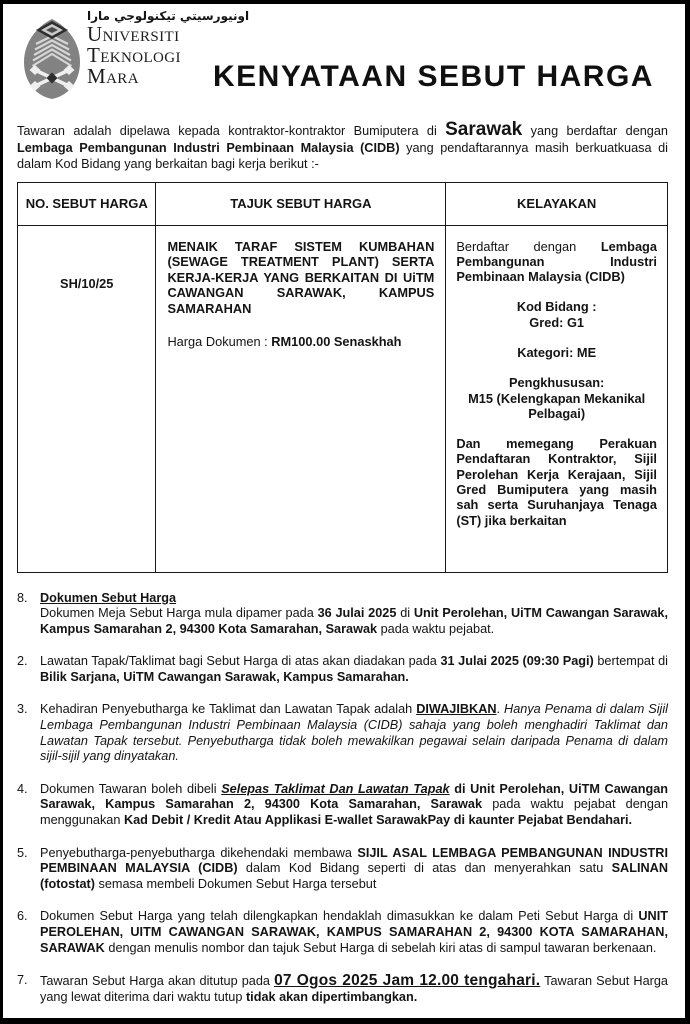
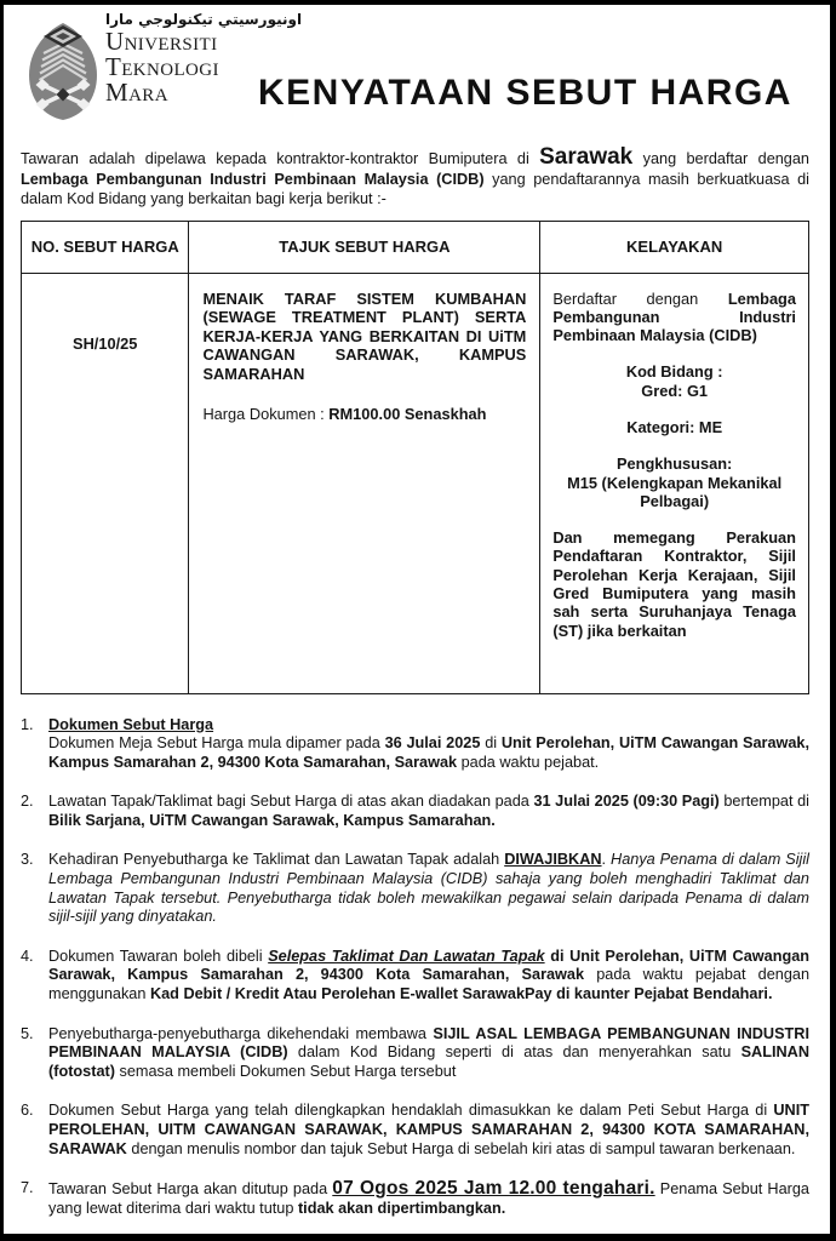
  اونيورسيتي تيكنولوجي مارا
  Universiti
  Teknologi
  Mara
  KENYATAAN SEBUT HARGA
  Tawaran adalah dipelawa kepada kontraktor-kontraktor Bumiputera di Sarawak yang berdaftar dengan Lembaga Pembangunan Industri Pembinaan Malaysia (CIDB) yang pendaftarannya masih berkuatkuasa di dalam Kod Bidang yang berkaitan bagi kerja berikut :-
  NO. SEBUT HARGA	TAJUK SEBUT HARGA	KELAYAKAN
  SH/10/25	MENAIK TARAF SISTEM KUMBAHAN (SEWAGE TREATMENT PLANT) SERTA KERJA-KERJA YANG BERKAITAN DI UiTM CAWANGAN SARAWAK, KAMPUS SAMARAHAN Harga Dokumen : RM100.00 Senaskhah	Berdaftar dengan Lembaga Pembangunan Industri Pembinaan Malaysia (CIDB) Kod Bidang : Gred: G1 Kategori: ME Pengkhususan: M15 (Kelengkapan Mekanikal Pelbagai) Dan memegang Perakuan Pendaftaran Kontraktor, Sijil Perolehan Kerja Kerajaan, Sijil Gred Bumiputera yang masih sah serta Suruhanjaya Tenaga (ST) jika berkaitan
- 8.
+ 1.
  Dokumen Sebut Harga
  Dokumen Meja Sebut Harga mula dipamer pada 36 Julai 2025 di Unit Perolehan, UiTM Cawangan Sarawak, Kampus Samarahan 2, 94300 Kota Samarahan, Sarawak pada waktu pejabat.
  2.
  Lawatan Tapak/Taklimat bagi Sebut Harga di atas akan diadakan pada 31 Julai 2025 (09:30 Pagi) bertempat di Bilik Sarjana, UiTM Cawangan Sarawak, Kampus Samarahan.
  3.
  Kehadiran Penyebutharga ke Taklimat dan Lawatan Tapak adalah DIWAJIBKAN. Hanya Penama di dalam Sijil Lembaga Pembangunan Industri Pembinaan Malaysia (CIDB) sahaja yang boleh menghadiri Taklimat dan Lawatan Tapak tersebut. Penyebutharga tidak boleh mewakilkan pegawai selain daripada Penama di dalam sijil-sijil yang dinyatakan.
  4.
- Dokumen Tawaran boleh dibeli Selepas Taklimat Dan Lawatan Tapak di Unit Perolehan, UiTM Cawangan Sarawak, Kampus Samarahan 2, 94300 Kota Samarahan, Sarawak pada waktu pejabat dengan menggunakan Kad Debit / Kredit Atau Applikasi E-wallet SarawakPay di kaunter Pejabat Bendahari.
+ Dokumen Tawaran boleh dibeli Selepas Taklimat Dan Lawatan Tapak di Unit Perolehan, UiTM Cawangan Sarawak, Kampus Samarahan 2, 94300 Kota Samarahan, Sarawak pada waktu pejabat dengan menggunakan Kad Debit / Kredit Atau Perolehan E-wallet SarawakPay di kaunter Pejabat Bendahari.
  5.
  Penyebutharga-penyebutharga dikehendaki membawa SIJIL ASAL LEMBAGA PEMBANGUNAN INDUSTRI PEMBINAAN MALAYSIA (CIDB) dalam Kod Bidang seperti di atas dan menyerahkan satu SALINAN (fotostat) semasa membeli Dokumen Sebut Harga tersebut
  6.
  Dokumen Sebut Harga yang telah dilengkapkan hendaklah dimasukkan ke dalam Peti Sebut Harga di UNIT PEROLEHAN, UITM CAWANGAN SARAWAK, KAMPUS SAMARAHAN 2, 94300 KOTA SAMARAHAN, SARAWAK dengan menulis nombor dan tajuk Sebut Harga di sebelah kiri atas di sampul tawaran berkenaan.
  7.
- Tawaran Sebut Harga akan ditutup pada 07 Ogos 2025 Jam 12.00 tengahari. Tawaran Sebut Harga yang lewat diterima dari waktu tutup tidak akan dipertimbangkan.
+ Tawaran Sebut Harga akan ditutup pada 07 Ogos 2025 Jam 12.00 tengahari. Penama Sebut Harga yang lewat diterima dari waktu tutup tidak akan dipertimbangkan.
